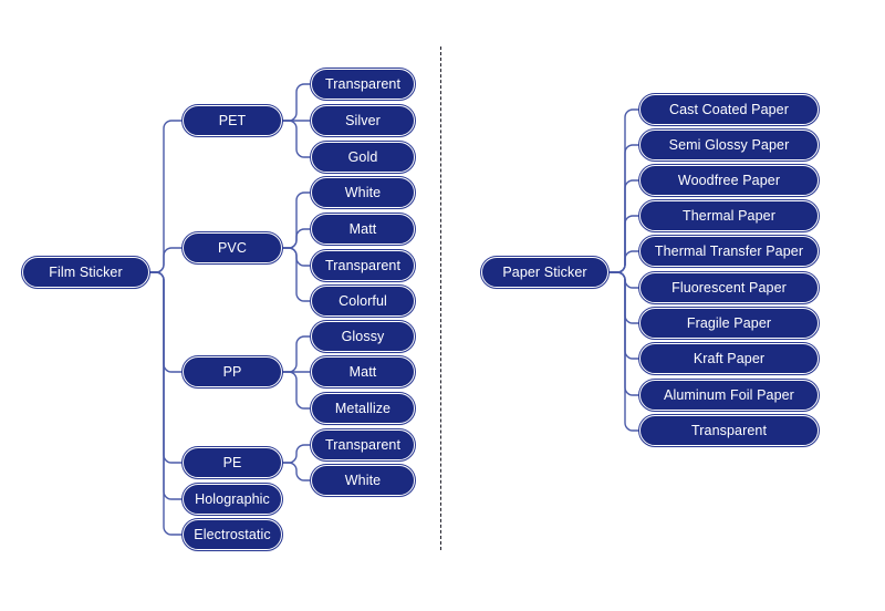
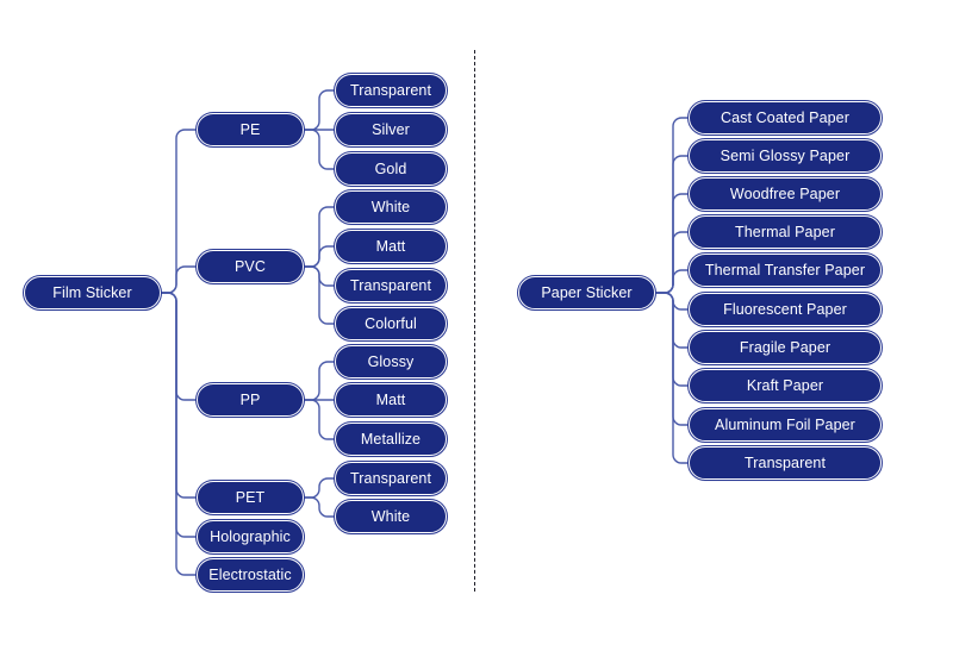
  Film Sticker
- PET
+ PE
  Transparent
  Silver
  Gold
  PVC
  White
  Matt
  Transparent
  Colorful
  PP
  Glossy
  Matt
  Metallize
- PE
+ PET
  Transparent
  White
  Holographic
  Electrostatic
  Paper Sticker
  Cast Coated Paper
  Semi Glossy Paper
  Woodfree Paper
  Thermal Paper
  Thermal Transfer Paper
  Fluorescent Paper
  Fragile Paper
  Kraft Paper
  Aluminum Foil Paper
  Transparent
